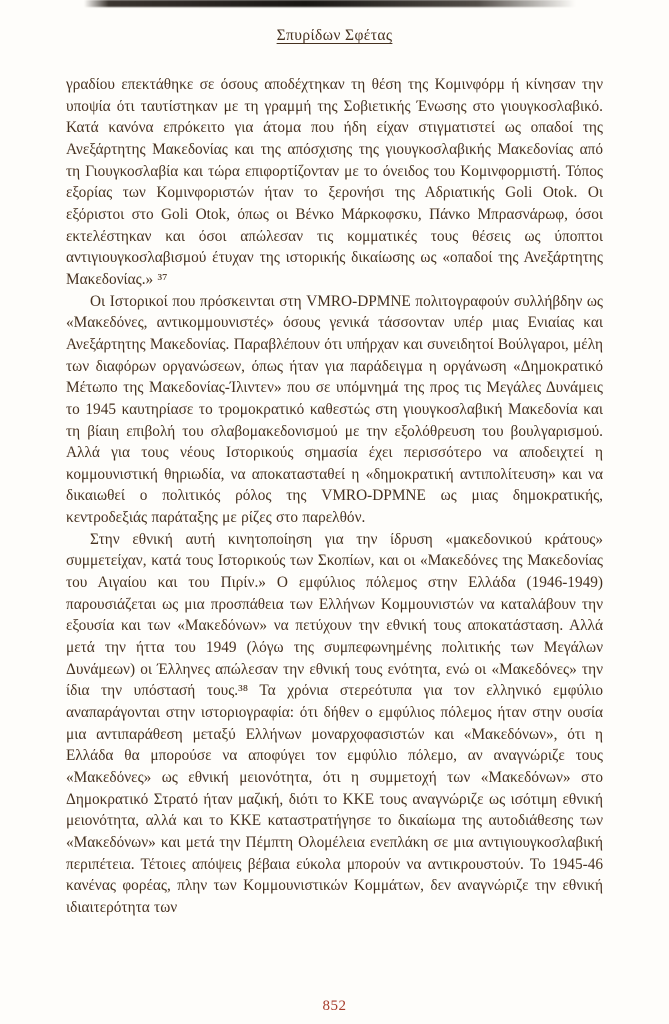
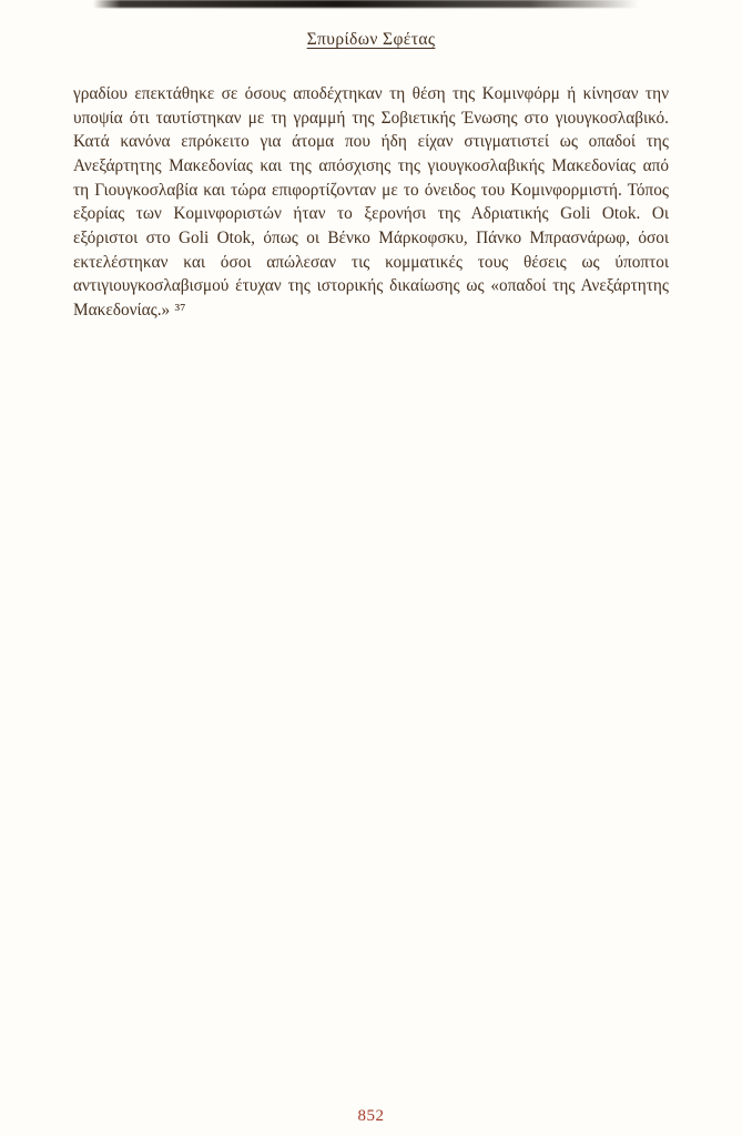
  Σπυρίδων Σφέτας
  γραδίου επεκτάθηκε σε όσους αποδέχτηκαν τη θέση της Κομινφόρμ ή κίνησαν την υποψία ότι ταυτίστηκαν με τη γραμμή της Σοβιετικής Ένωσης στο γιουγκοσλαβικό. Κατά κανόνα επρόκειτο για άτομα που ήδη είχαν στιγματιστεί ως οπαδοί της Ανεξάρτητης Μακεδονίας και της απόσχισης της γιουγκοσλαβικής Μακεδονίας από τη Γιουγκοσλαβία και τώρα επιφορτίζονταν με το όνειδος του Κομινφορμιστή. Τόπος εξορίας των Κομινφοριστών ήταν το ξερονήσι της Αδριατικής Goli Otok. Οι εξόριστοι στο Goli Otok, όπως οι Βένκο Μάρκοφσκυ, Πάνκο Μπρασνάρωφ, όσοι εκτελέστηκαν και όσοι απώλεσαν τις κομματικές τους θέσεις ως ύποπτοι αντιγιουγκοσλαβισμού έτυχαν της ιστορικής δικαίωσης ως «οπαδοί της Ανεξάρτητης Μακεδονίας.» ³⁷
- Οι Ιστορικοί που πρόσκεινται στη VMRO-DPMNE πολιτογραφούν συλλήβδην ως «Μακεδόνες, αντικομμουνιστές» όσους γενικά τάσσονταν υπέρ μιας Ενιαίας και Ανεξάρτητης Μακεδονίας. Παραβλέπουν ότι υπήρχαν και συνειδητοί Βούλγαροι, μέλη των διαφόρων οργανώσεων, όπως ήταν για παράδειγμα η οργάνωση «Δημοκρατικό Μέτωπο της Μακεδονίας-Ίλιντεν» που σε υπόμνημά της προς τις Μεγάλες Δυνάμεις το 1945 καυτηρίασε το τρομοκρατικό καθεστώς στη γιουγκοσλαβική Μακεδονία και τη βίαιη επιβολή του σλαβομακεδονισμού με την εξολόθρευση του βουλγαρισμού. Αλλά για τους νέους Ιστορικούς σημασία έχει περισσότερο να αποδειχτεί η κομμουνιστική θηριωδία, να αποκατασταθεί η «δημοκρατική αντιπολίτευση» και να δικαιωθεί ο πολιτικός ρόλος της VMRO-DPMNE ως μιας δημοκρατικής, κεντροδεξιάς παράταξης με ρίζες στο παρελθόν.
- Στην εθνική αυτή κινητοποίηση για την ίδρυση «μακεδονικού κράτους» συμμετείχαν, κατά τους Ιστορικούς των Σκοπίων, και οι «Μακεδόνες της Μακεδονίας του Αιγαίου και του Πιρίν.» Ο εμφύλιος πόλεμος στην Ελλάδα (1946-1949) παρουσιάζεται ως μια προσπάθεια των Ελλήνων Κομμουνιστών να καταλάβουν την εξουσία και των «Μακεδόνων» να πετύχουν την εθνική τους αποκατάσταση. Αλλά μετά την ήττα του 1949 (λόγω της συμπεφωνημένης πολιτικής των Μεγάλων Δυνάμεων) οι Έλληνες απώλεσαν την εθνική τους ενότητα, ενώ οι «Μακεδόνες» την ίδια την υπόστασή τους.³⁸ Τα χρόνια στερεότυπα για τον ελληνικό εμφύλιο αναπαράγονται στην ιστοριογραφία: ότι δήθεν ο εμφύλιος πόλεμος ήταν στην ουσία μια αντιπαράθεση μεταξύ Ελλήνων μοναρχοφασιστών και «Μακεδόνων», ότι η Ελλάδα θα μπορούσε να αποφύγει τον εμφύλιο πόλεμο, αν αναγνώριζε τους «Μακεδόνες» ως εθνική μειονότητα, ότι η συμμετοχή των «Μακεδόνων» στο Δημοκρατικό Στρατό ήταν μαζική, διότι το ΚΚΕ τους αναγνώριζε ως ισότιμη εθνική μειονότητα, αλλά και το ΚΚΕ καταστρατήγησε το δικαίωμα της αυτοδιάθεσης των «Μακεδόνων» και μετά την Πέμπτη Ολομέλεια ενεπλάκη σε μια αντιγιουγκοσλαβική περιπέτεια. Τέτοιες απόψεις βέβαια εύκολα μπορούν να αντικρουστούν. Το 1945-46 κανένας φορέας, πλην των Κομμουνιστικών Κομμάτων, δεν αναγνώριζε την εθνική ιδιαιτερότητα των
  852
